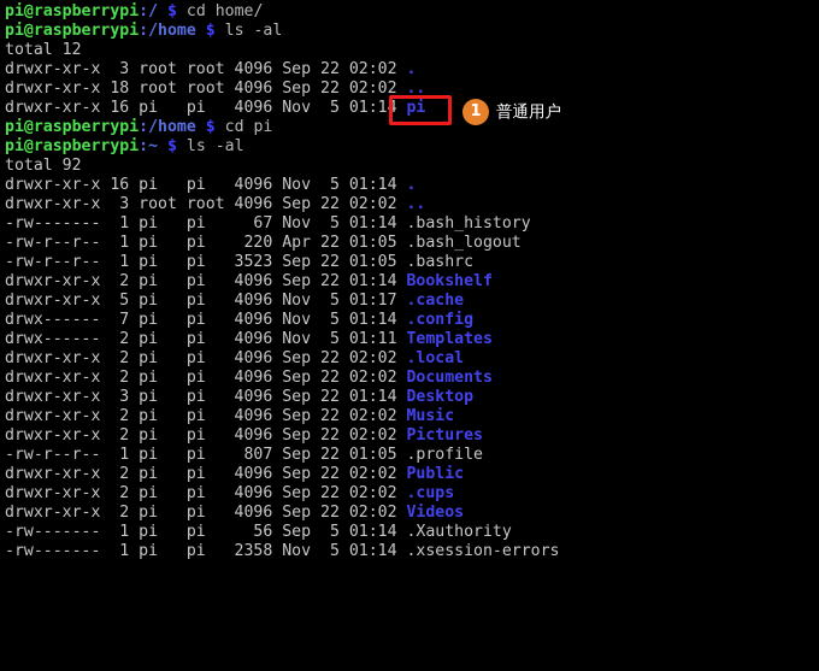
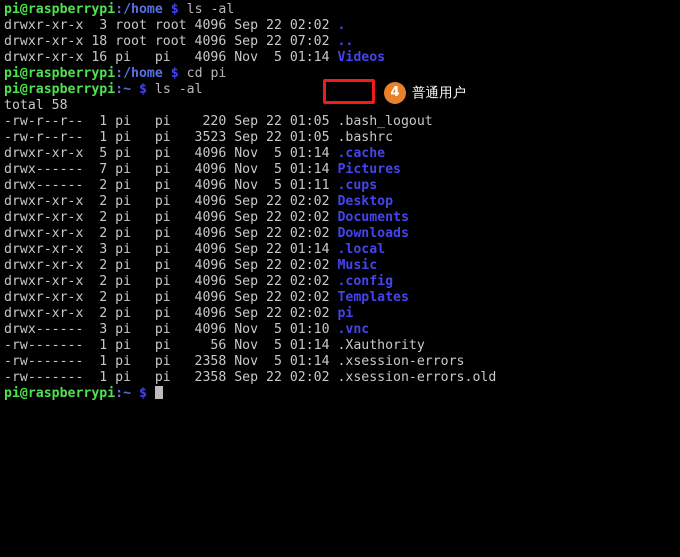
- pi@raspberrypi:/ $ cd home/
  pi@raspberrypi:/home $ ls -al
- total 12
  drwxr-xr-x 3 root root 4096 Sep 22 02:02 .
- drwxr-xr-x 18 root root 4096 Sep 22 02:02 ..
+ drwxr-xr-x 18 root root 4096 Sep 22 07:02 ..
- drwxr-xr-x 16 pi pi 4096 Nov 5 01:14 pi
+ drwxr-xr-x 16 pi pi 4096 Nov 5 01:14 Videos
  pi@raspberrypi:/home $ cd pi
  pi@raspberrypi:~ $ ls -al
- total 92
+ total 58
- drwxr-xr-x 16 pi pi 4096 Nov 5 01:14 .
- drwxr-xr-x 3 root root 4096 Sep 22 02:02 ..
- -rw------- 1 pi pi 67 Nov 5 01:14 .bash_history
- -rw-r--r-- 1 pi pi 220 Apr 22 01:05 .bash_logout
+ -rw-r--r-- 1 pi pi 220 Sep 22 01:05 .bash_logout
  -rw-r--r-- 1 pi pi 3523 Sep 22 01:05 .bashrc
- drwxr-xr-x 2 pi pi 4096 Sep 22 01:14 Bookshelf
- drwxr-xr-x 5 pi pi 4096 Nov 5 01:17 .cache
+ drwxr-xr-x 5 pi pi 4096 Nov 5 01:14 .cache
- drwx------ 7 pi pi 4096 Nov 5 01:14 .config
+ drwx------ 7 pi pi 4096 Nov 5 01:14 Pictures
- drwx------ 2 pi pi 4096 Nov 5 01:11 Templates
+ drwx------ 2 pi pi 4096 Nov 5 01:11 .cups
- drwxr-xr-x 2 pi pi 4096 Sep 22 02:02 .local
+ drwxr-xr-x 2 pi pi 4096 Sep 22 02:02 Desktop
  drwxr-xr-x 2 pi pi 4096 Sep 22 02:02 Documents
+ drwxr-xr-x 2 pi pi 4096 Sep 22 02:02 Downloads
- drwxr-xr-x 3 pi pi 4096 Sep 22 01:14 Desktop
+ drwxr-xr-x 3 pi pi 4096 Sep 22 01:14 .local
  drwxr-xr-x 2 pi pi 4096 Sep 22 02:02 Music
- drwxr-xr-x 2 pi pi 4096 Sep 22 02:02 Pictures
+ drwxr-xr-x 2 pi pi 4096 Sep 22 02:02 .config
- -rw-r--r-- 1 pi pi 807 Sep 22 01:05 .profile
- drwxr-xr-x 2 pi pi 4096 Sep 22 02:02 Public
- drwxr-xr-x 2 pi pi 4096 Sep 22 02:02 .cups
+ drwxr-xr-x 2 pi pi 4096 Sep 22 02:02 Templates
- drwxr-xr-x 2 pi pi 4096 Sep 22 02:02 Videos
+ drwxr-xr-x 2 pi pi 4096 Sep 22 02:02 pi
+ drwx------ 3 pi pi 4096 Nov 5 01:10 .vnc
- -rw------- 1 pi pi 56 Sep 5 01:14 .Xauthority
+ -rw------- 1 pi pi 56 Nov 5 01:14 .Xauthority
  -rw------- 1 pi pi 2358 Nov 5 01:14 .xsession-errors
+ -rw------- 1 pi pi 2358 Sep 22 02:02 .xsession-errors.old
+ pi@raspberrypi:~ $
- 1
+ 4
  普通用户
